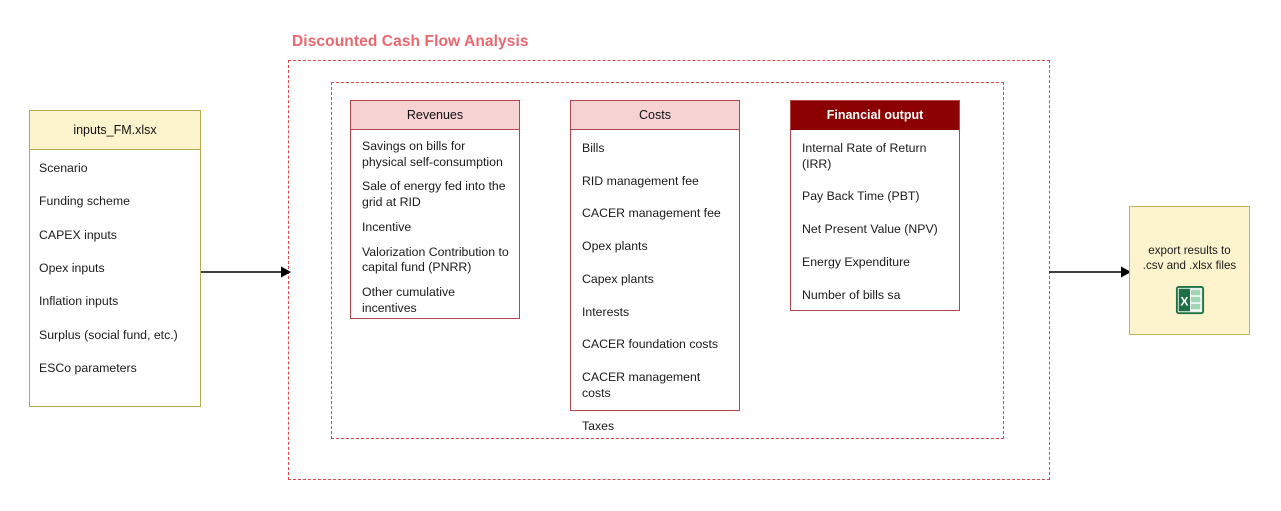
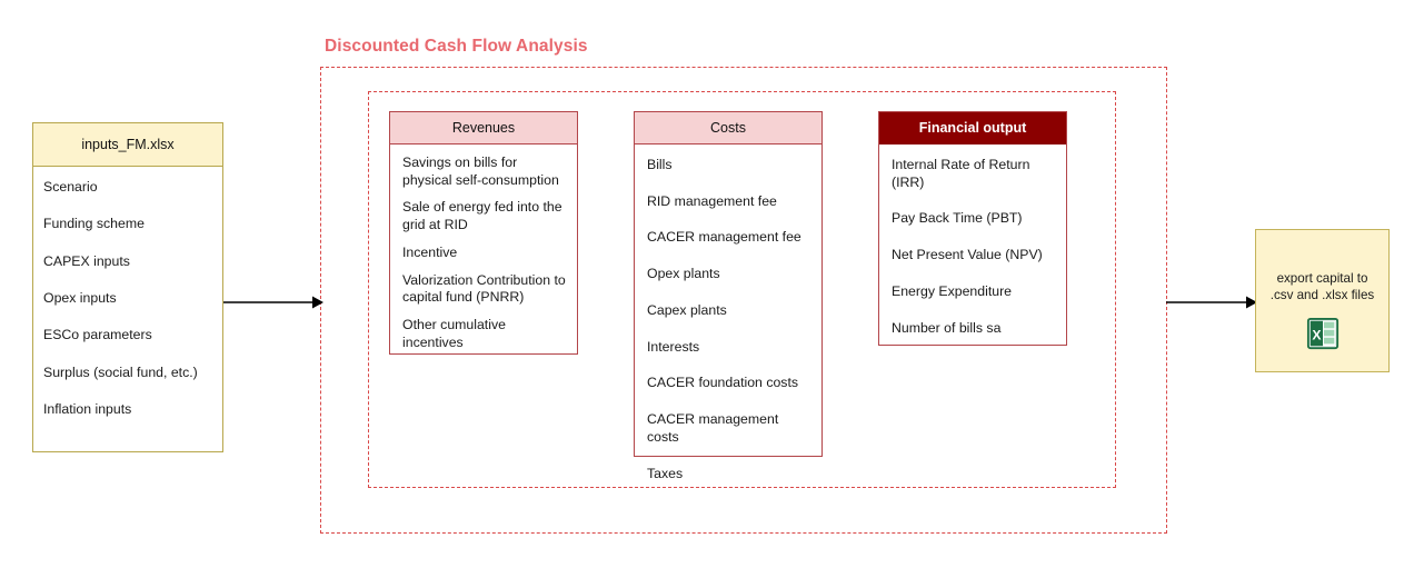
  Discounted Cash Flow Analysis
  inputs_FM.xlsx
  Scenario
  Funding scheme
  CAPEX inputs
  Opex inputs
- Inflation inputs
+ ESCo parameters
  Surplus (social fund, etc.)
- ESCo parameters
+ Inflation inputs
  Revenues
  Savings on bills for physical self-consumption
  Sale of energy fed into the grid at RID
  Incentive
  Valorization Contribution to capital fund (PNRR)
  Other cumulative incentives
  Costs
  Bills
  RID management fee
  CACER management fee
  Opex plants
  Capex plants
  Interests
  CACER foundation costs
  CACER management costs
  Taxes
  Financial output
  Internal Rate of Return (IRR)
  Pay Back Time (PBT)
  Net Present Value (NPV)
  Energy Expenditure
  Number of bills sa
- export results to .csv and .xlsx files
+ export capital to .csv and .xlsx files
  X
